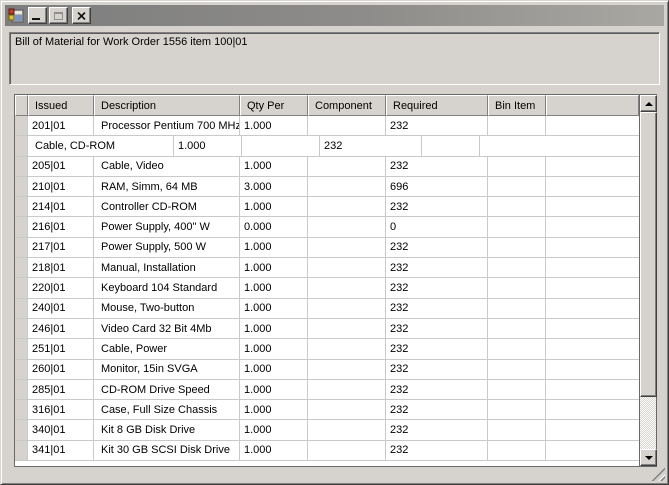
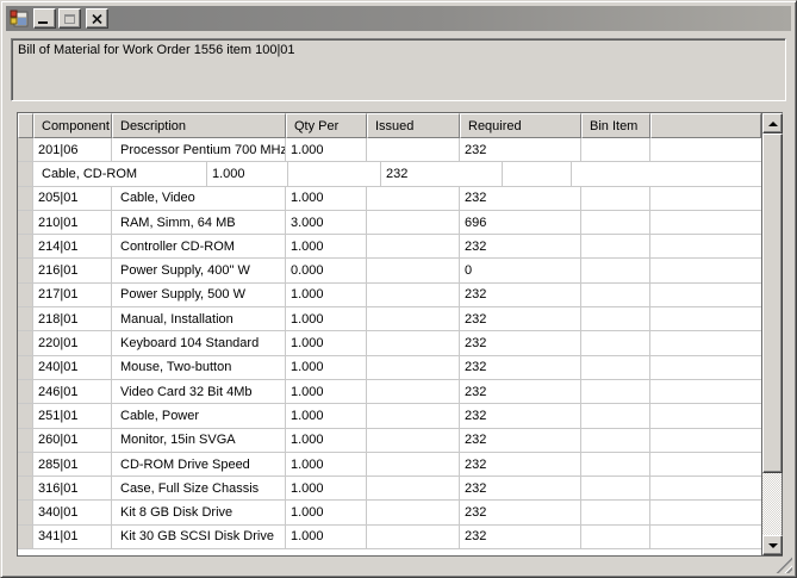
  Bill of Material for Work Order 1556 item 100|01
- Issued
+ Component
  Description
  Qty Per
- Component
+ Issued
  Required
  Bin Item
- 201|01
+ 201|06
  Processor Pentium 700 MHz
  1.000
  232
  Cable, CD-ROM
  1.000
  232
  205|01
  Cable, Video
  1.000
  232
  210|01
  RAM, Simm, 64 MB
  3.000
  696
  214|01
  Controller CD-ROM
  1.000
  232
  216|01
  Power Supply, 400" W
  0.000
  0
  217|01
  Power Supply, 500 W
  1.000
  232
  218|01
  Manual, Installation
  1.000
  232
  220|01
  Keyboard 104 Standard
  1.000
  232
  240|01
  Mouse, Two-button
  1.000
  232
  246|01
  Video Card 32 Bit 4Mb
  1.000
  232
  251|01
  Cable, Power
  1.000
  232
  260|01
  Monitor, 15in SVGA
  1.000
  232
  285|01
  CD-ROM Drive Speed
  1.000
  232
  316|01
  Case, Full Size Chassis
  1.000
  232
  340|01
  Kit 8 GB Disk Drive
  1.000
  232
  341|01
  Kit 30 GB SCSI Disk Drive
  1.000
  232
